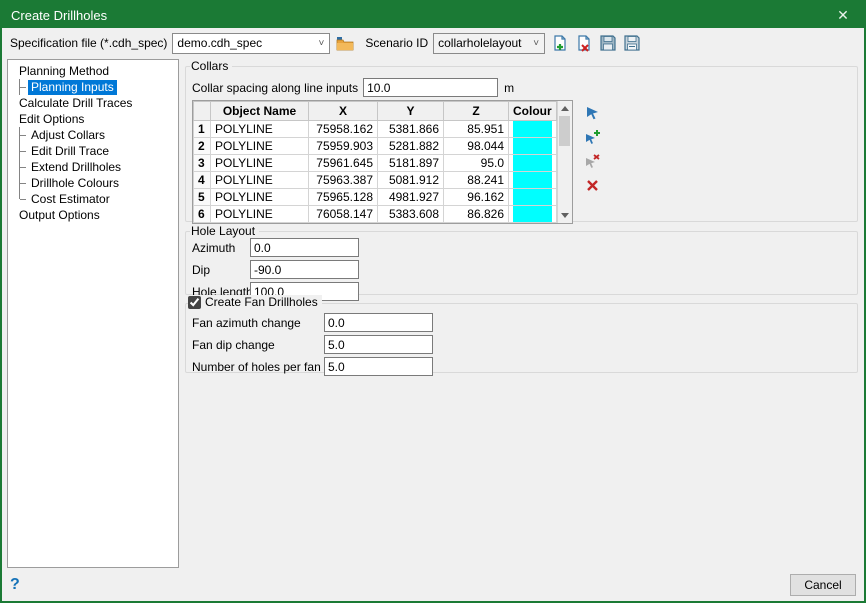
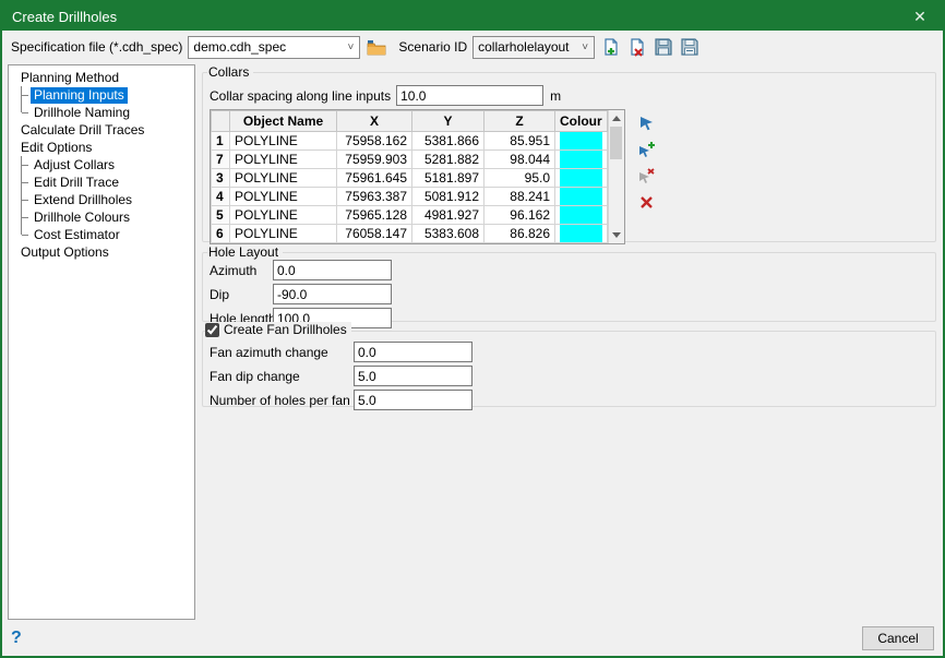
  Create Drillholes
  ✕
  Specification file (*.cdh_spec)
  demo.cdh_spec
  ˅
  Scenario ID
  collarholelayout
  ˅
  Planning Method
  Planning Inputs
+ Drillhole Naming
  Calculate Drill Traces
  Edit Options
  Adjust Collars
  Edit Drill Trace
  Extend Drillholes
  Drillhole Colours
  Cost Estimator
  Output Options
  Collars
  Collar spacing along line inputs
  10.0
  m
  	Object Name	X	Y	Z	Colour
  1	POLYLINE	75958.162	5381.866	85.951
- 2	POLYLINE	75959.903	5281.882	98.044
+ 7	POLYLINE	75959.903	5281.882	98.044
  3	POLYLINE	75961.645	5181.897	95.0
  4	POLYLINE	75963.387	5081.912	88.241
  5	POLYLINE	75965.128	4981.927	96.162
  6	POLYLINE	76058.147	5383.608	86.826
  Hole Layout
  Azimuth
  0.0
  Dip
  -90.0
  Hole lengt
  100.0
  Create Fan Drillholes
  Fan azimuth change
  0.0
  Fan dip change
  5.0
  Number of holes per fan
  5.0
  ?
  Cancel
